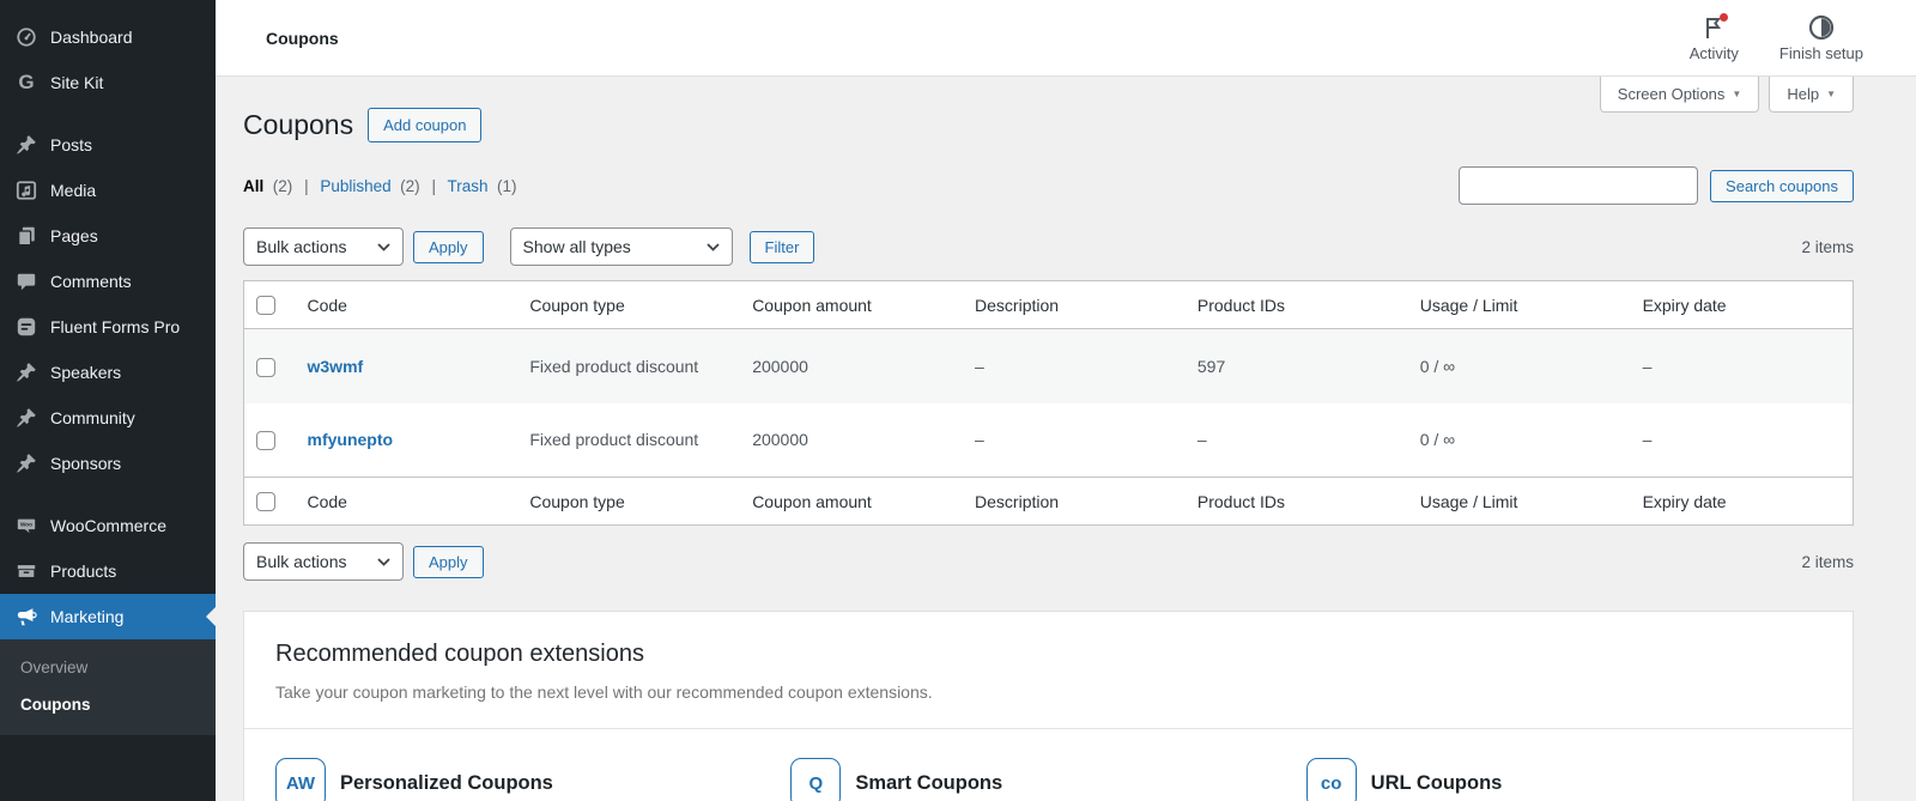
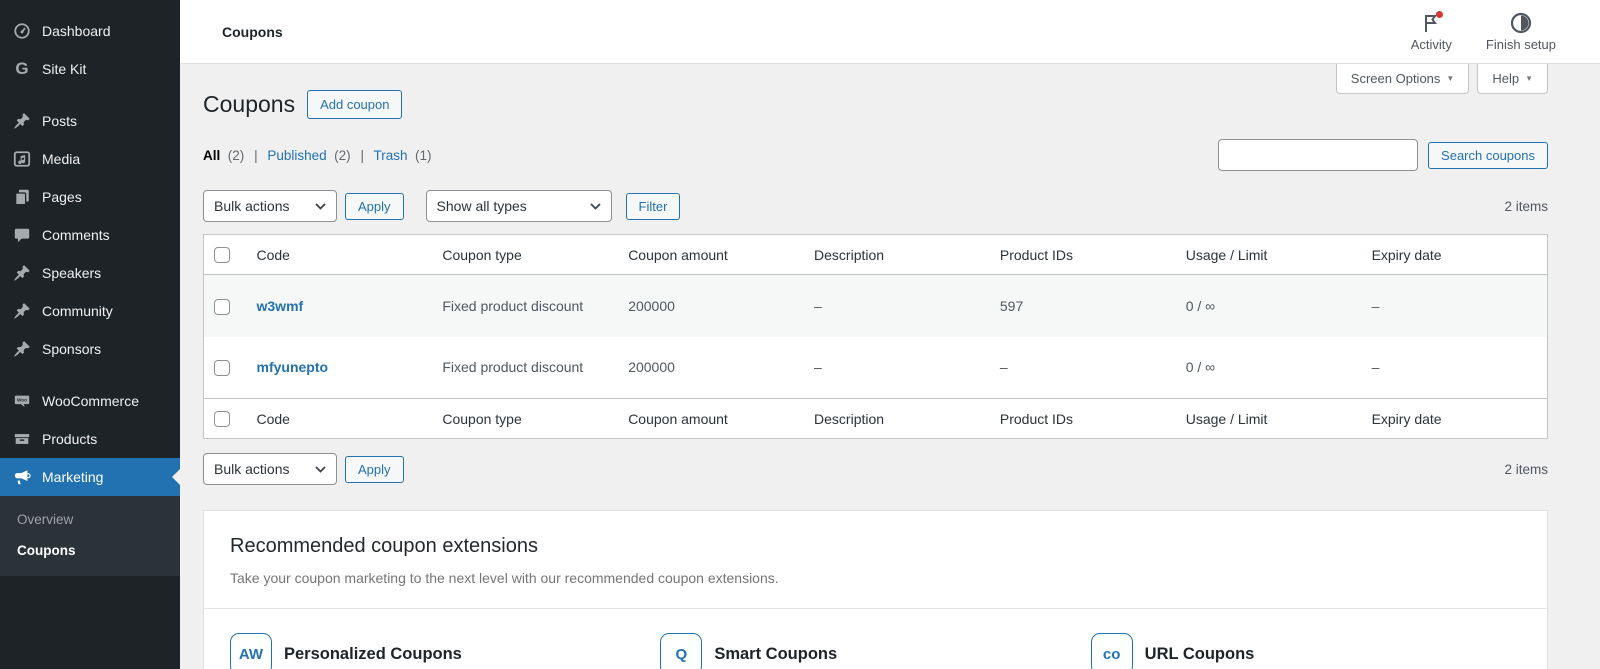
  Dashboard
  G
  Site Kit
  Posts
  Media
  Pages
  Comments
- Fluent Forms Pro
  Speakers
  Community
  Sponsors
  WooCommerce
  Products
  Marketing
  Overview
  Coupons
  Coupons
  Activity
  Finish setup
  Screen Options
  ▼
  Help
  ▼
  Coupons
  Add coupon
  All (2) | Published (2) | Trash (1)
  Search coupons
  Bulk actions
  Apply
  Show all types
  Filter
  2 items
  	Code	Coupon type	Coupon amount	Description	Product IDs	Usage / Limit	Expiry date
  	w3wmf	Fixed product discount	200000	–	597	0 / ∞	–
  	mfyunepto	Fixed product discount	200000	–	–	0 / ∞	–
  	Code	Coupon type	Coupon amount	Description	Product IDs	Usage / Limit	Expiry date
  Bulk actions
  Apply
  2 items
  Recommended coupon extensions
  Take your coupon marketing to the next level with our recommended coupon extensions.
  AW
  Personalized Coupons
  Q
  Smart Coupons
  co
  URL Coupons
